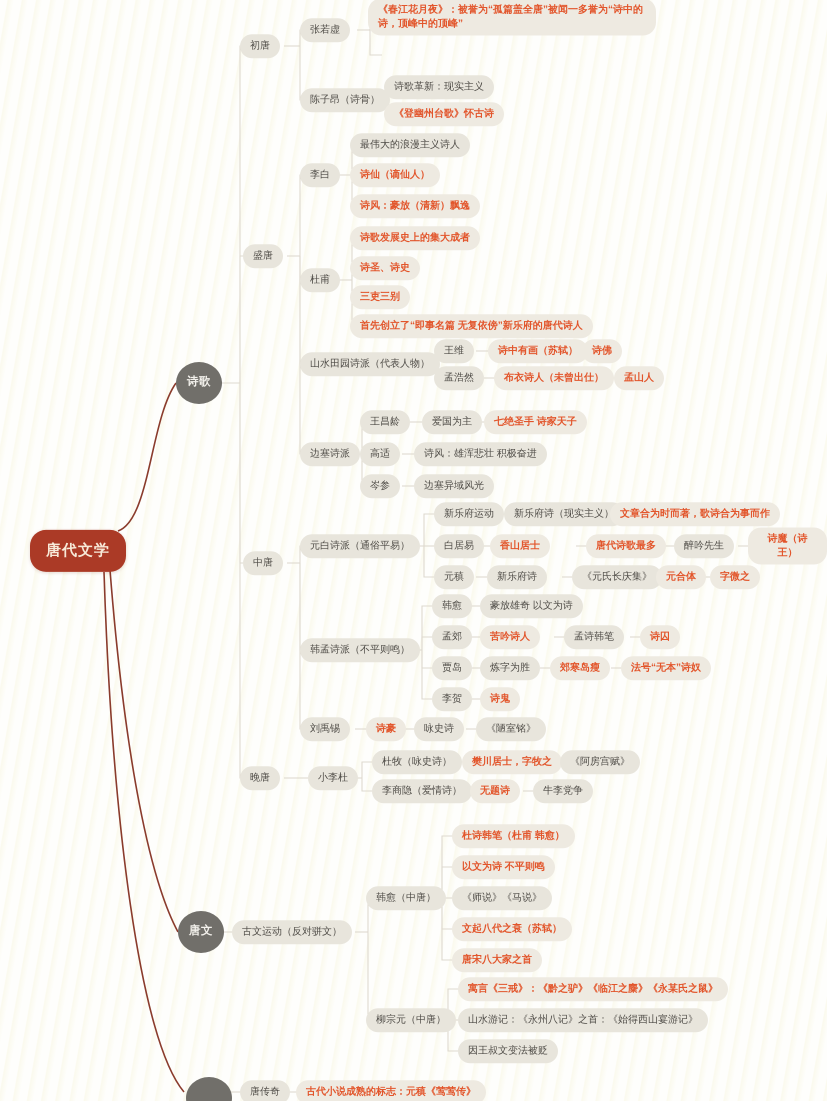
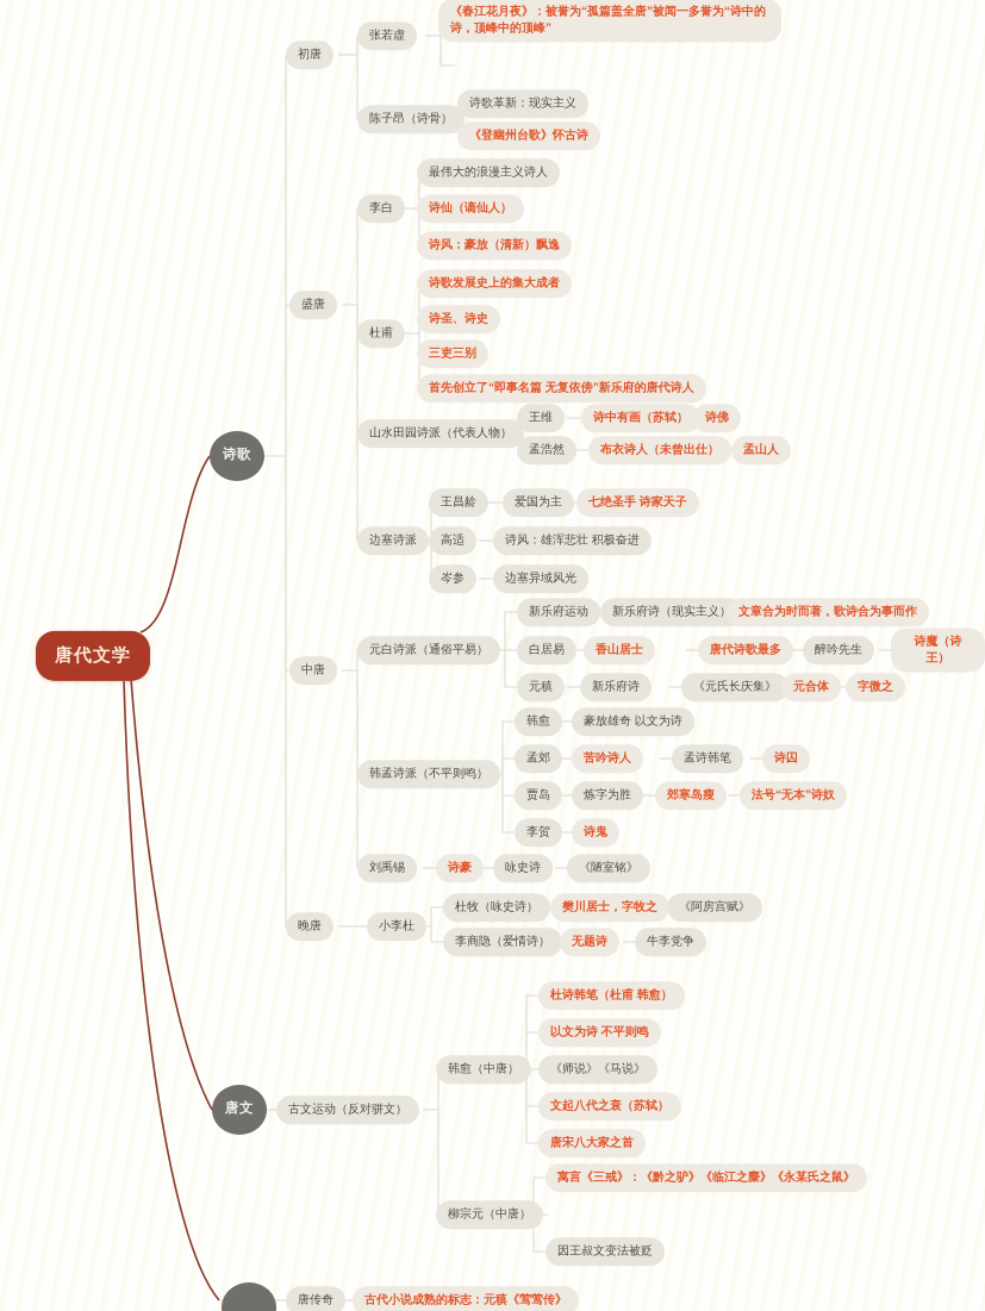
  唐代文学
  诗歌
  唐文
  初唐
  盛唐
  中唐
  晚唐
  张若虚
  《春江花月夜》：被誉为“孤篇盖全唐”被闻一多誉为“诗中的诗，顶峰中的顶峰”
  陈子昂（诗骨）
  诗歌革新：现实主义
  《登幽州台歌》怀古诗
  李白
  最伟大的浪漫主义诗人
  诗仙（谪仙人）
  诗风：豪放（清新）飘逸
  杜甫
  诗歌发展史上的集大成者
  诗圣、诗史
  三吏三别
  首先创立了“即事名篇 无复依傍”新乐府的唐代诗人
  山水田园诗派（代表人物）
  王维
  诗中有画（苏轼）
  诗佛
  孟浩然
  布衣诗人（未曾出仕）
  孟山人
  边塞诗派
  王昌龄
  爱国为主
  七绝圣手 诗家天子
  高适
  诗风：雄浑悲壮 积极奋进
  岑参
  边塞异域风光
  元白诗派（通俗平易）
  新乐府运动
  新乐府诗（现实主义）
  文章合为时而著，歌诗合为事而作
  白居易
  香山居士
  唐代诗歌最多
  醉吟先生
  诗魔（诗王）
  元稹
  新乐府诗
  《元氏长庆集》
  元合体
  字微之
  韩孟诗派（不平则鸣）
  韩愈
  豪放雄奇 以文为诗
  孟郊
  苦吟诗人
  孟诗韩笔
  诗囚
  贾岛
  炼字为胜
  郊寒岛瘦
  法号“无本”诗奴
  李贺
  诗鬼
  刘禹锡
  诗豪
  咏史诗
  《陋室铭》
  小李杜
  杜牧（咏史诗）
  樊川居士，字牧之
  《阿房宫赋》
  李商隐（爱情诗）
  无题诗
  牛李党争
  古文运动（反对骈文）
  韩愈（中唐）
  杜诗韩笔（杜甫 韩愈）
  以文为诗 不平则鸣
  《师说》《马说》
  文起八代之衰（苏轼）
  唐宋八大家之首
  柳宗元（中唐）
  寓言《三戒》：《黔之驴》《临江之麋》《永某氏之鼠》
- 山水游记：《永州八记》之首：《始得西山宴游记》
  因王叔文变法被贬
  唐传奇
  古代小说成熟的标志：元稹《莺莺传》
